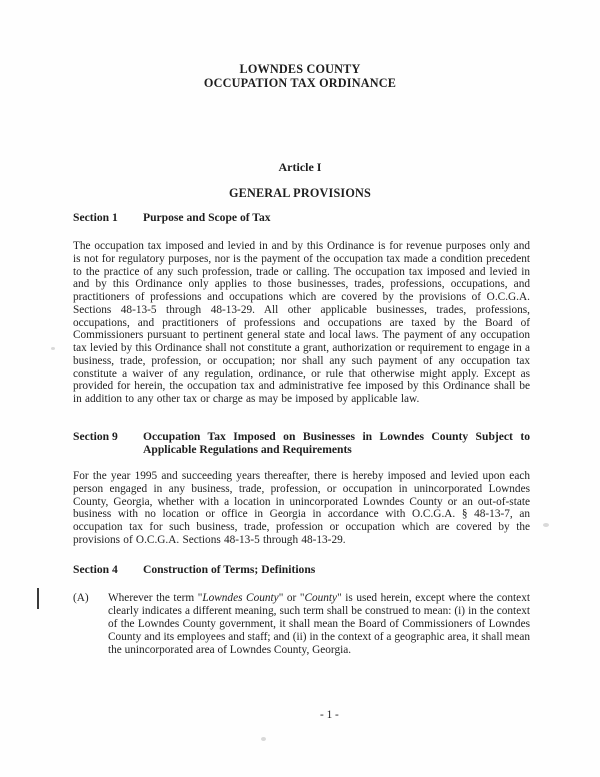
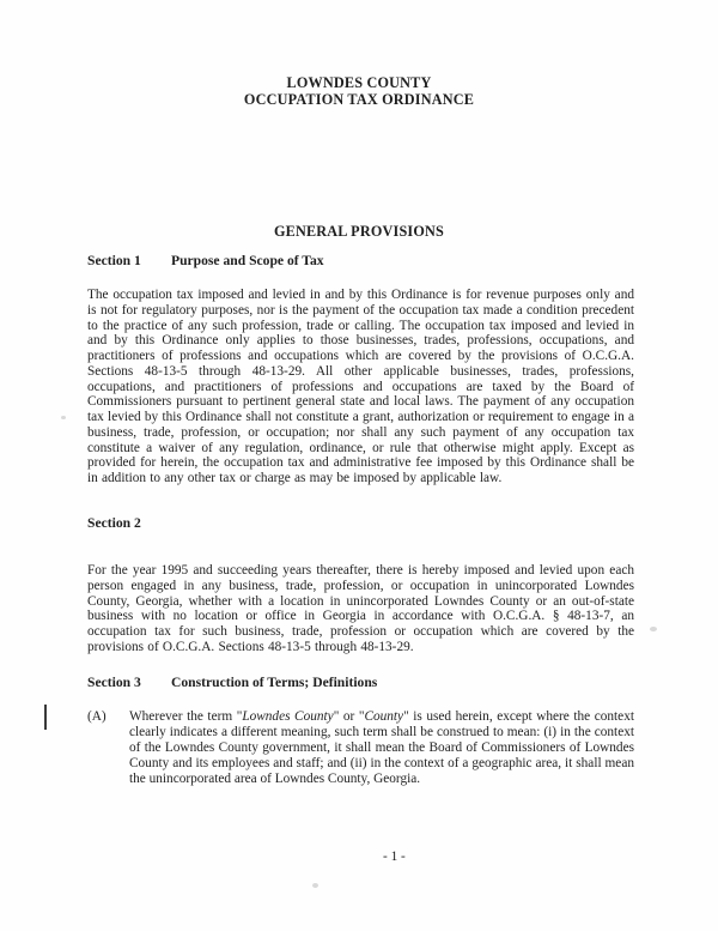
  LOWNDES COUNTY
  OCCUPATION TAX ORDINANCE
- Article I
  GENERAL PROVISIONS
  Section 1
  Purpose and Scope of Tax
  The occupation tax imposed and levied in and by this Ordinance is for revenue purposes only and is not for regulatory purposes, nor is the payment of the occupation tax made a condition precedent to the practice of any such profession, trade or calling. The occupation tax imposed and levied in and by this Ordinance only applies to those businesses, trades, professions, occupations, and practitioners of professions and occupations which are covered by the provisions of O.C.G.A. Sections 48-13-5 through 48-13-29. All other applicable businesses, trades, professions, occupations, and practitioners of professions and occupations are taxed by the Board of Commissioners pursuant to pertinent general state and local laws. The payment of any occupation tax levied by this Ordinance shall not constitute a grant, authorization or requirement to engage in a business, trade, profession, or occupation; nor shall any such payment of any occupation tax constitute a waiver of any regulation, ordinance, or rule that otherwise might apply. Except as provided for herein, the occupation tax and administrative fee imposed by this Ordinance shall be in addition to any other tax or charge as may be imposed by applicable law.
- Section 9
+ Section 2
- Occupation Tax Imposed on Businesses in Lowndes County Subject to Applicable Regulations and Requirements
  For the year 1995 and succeeding years thereafter, there is hereby imposed and levied upon each person engaged in any business, trade, profession, or occupation in unincorporated Lowndes County, Georgia, whether with a location in unincorporated Lowndes County or an out-of-state business with no location or office in Georgia in accordance with O.C.G.A. § 48-13-7, an occupation tax for such business, trade, profession or occupation which are covered by the provisions of O.C.G.A. Sections 48-13-5 through 48-13-29.
- Section 4
+ Section 3
  Construction of Terms; Definitions
  (A)
  Wherever the term "Lowndes County" or "County" is used herein, except where the context clearly indicates a different meaning, such term shall be construed to mean: (i) in the context of the Lowndes County government, it shall mean the Board of Commissioners of Lowndes County and its employees and staff; and (ii) in the context of a geographic area, it shall mean the unincorporated area of Lowndes County, Georgia.
  - 1 -
